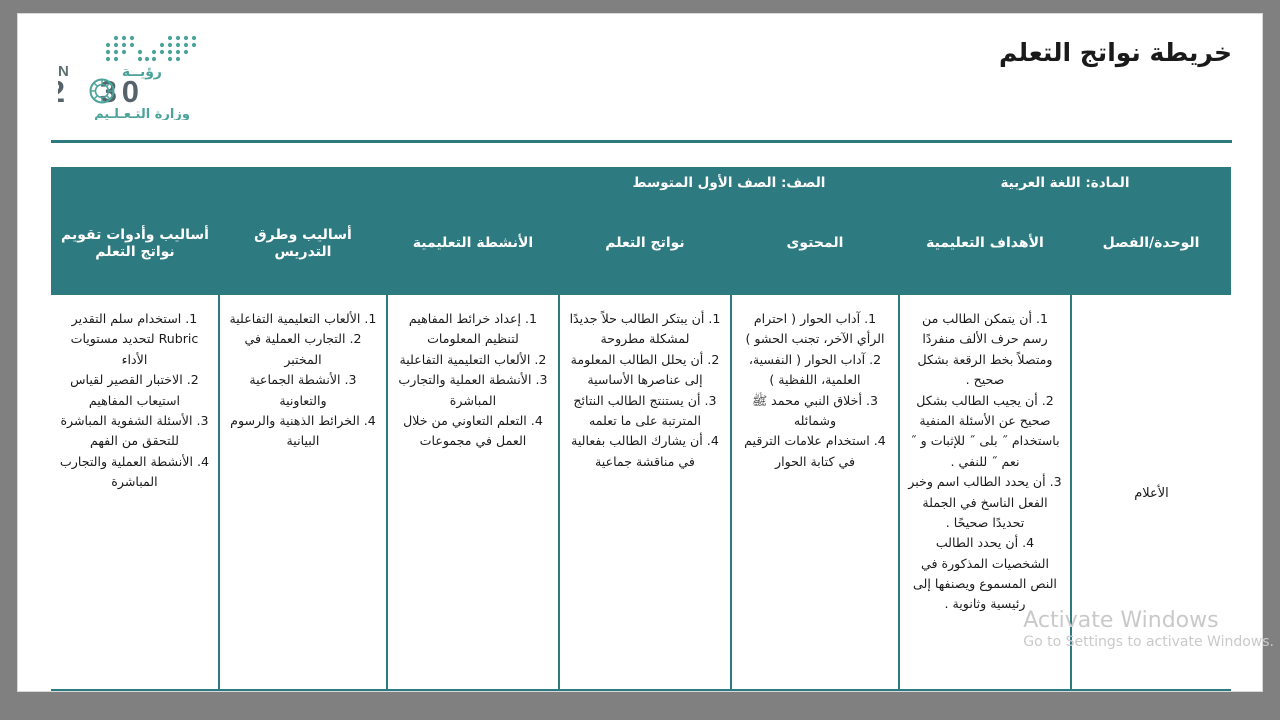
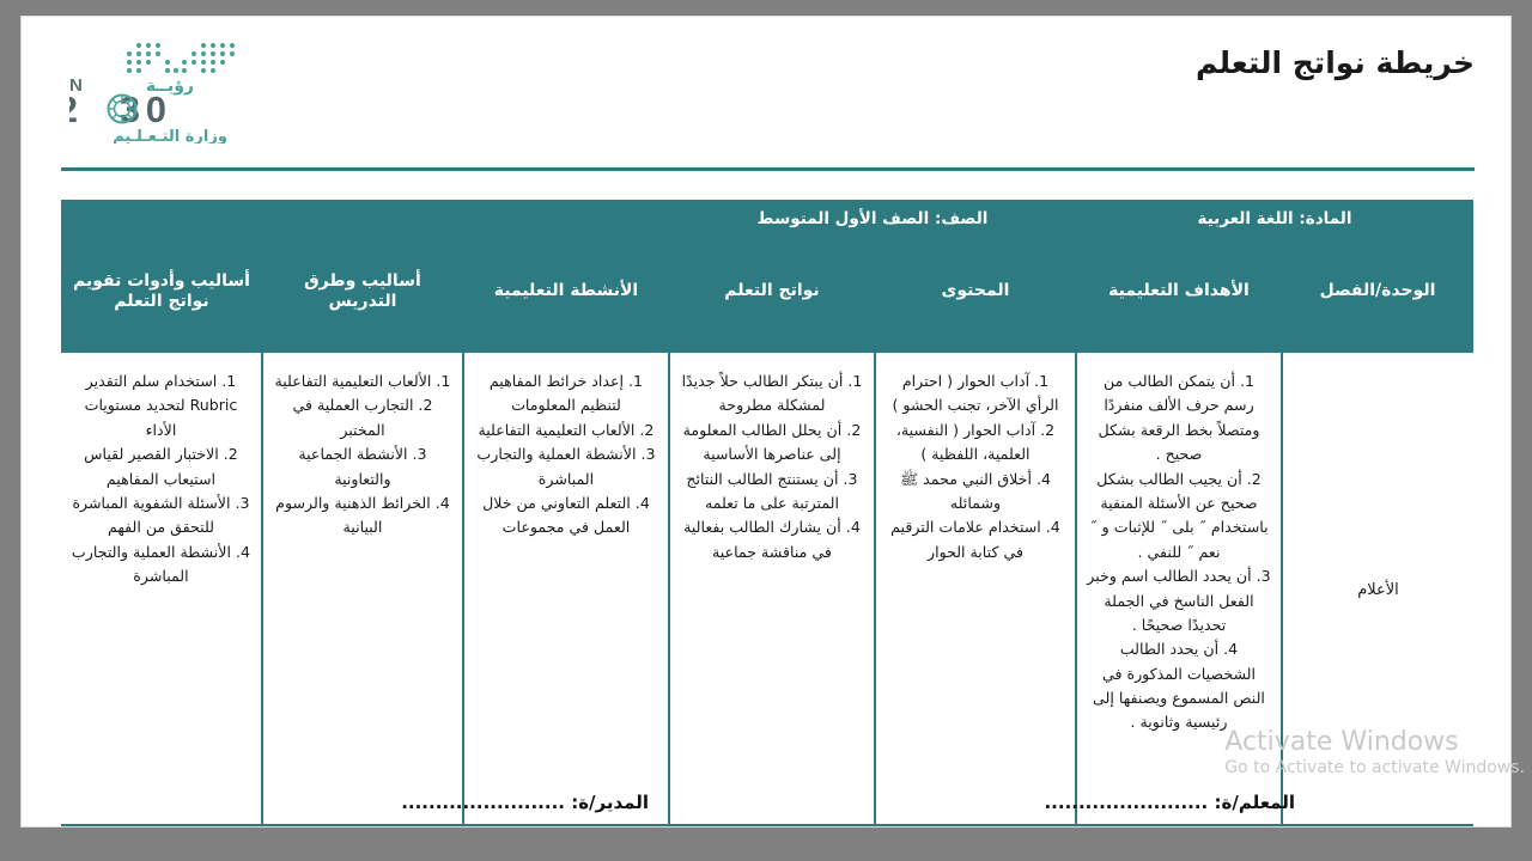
  رؤيــة
  0
  وزارة التـعـلـيم
  خريطة نواتج التعلم
  المادة: اللغة العربية	الصف: الصف الأول المتوسط
  الوحدة/الفصل	الأهداف التعليمية	المحتوى	نواتج التعلم	الأنشطة التعليمية	أساليب وطرق التدريس	أساليب وأدوات تقويم نواتج التعلم
- الأعلام	1. أن يتمكن الطالب من رسم حرف الألف منفردًا ومتصلاً بخط الرقعة بشكل صحيح .2. أن يجيب الطالب بشكل صحيح عن الأسئلة المنفية باستخدام ˝ بلى ˝ للإثبات و ˝ نعم ˝ للنفي .3. أن يحدد الطالب اسم وخبر الفعل الناسخ في الجملة تحديدًا صحيحًا .4. أن يحدد الطالب الشخصيات المذكورة في النص المسموع ويصنفها إلى رئيسية وثانوية .	1. آداب الحوار ( احترام الرأي الآخر، تجنب الحشو )2. آداب الحوار ( النفسية، العلمية، اللفظية )3. أخلاق النبي محمد ﷺ وشمائله4. استخدام علامات الترقيم في كتابة الحوار	1. أن يبتكر الطالب حلاً جديدًا لمشكلة مطروحة2. أن يحلل الطالب المعلومة إلى عناصرها الأساسية3. أن يستنتج الطالب النتائج المترتبة على ما تعلمه4. أن يشارك الطالب بفعالية في مناقشة جماعية	1. إعداد خرائط المفاهيم لتنظيم المعلومات2. الألعاب التعليمية التفاعلية3. الأنشطة العملية والتجارب المباشرة4. التعلم التعاوني من خلال العمل في مجموعات	1. الألعاب التعليمية التفاعلية2. التجارب العملية في المختبر3. الأنشطة الجماعية والتعاونية4. الخرائط الذهنية والرسوم البيانية	1. استخدام سلم التقدير Rubric لتحديد مستويات الأداء2. الاختبار القصير لقياس استيعاب المفاهيم3. الأسئلة الشفوية المباشرة للتحقق من الفهم4. الأنشطة العملية والتجارب المباشرة
+ الأعلام	1. أن يتمكن الطالب من رسم حرف الألف منفردًا ومتصلاً بخط الرقعة بشكل صحيح .2. أن يجيب الطالب بشكل صحيح عن الأسئلة المنفية باستخدام ˝ بلى ˝ للإثبات و ˝ نعم ˝ للنفي .3. أن يحدد الطالب اسم وخبر الفعل الناسخ في الجملة تحديدًا صحيحًا .4. أن يحدد الطالب الشخصيات المذكورة في النص المسموع ويصنفها إلى رئيسية وثانوية .	1. آداب الحوار ( احترام الرأي الآخر، تجنب الحشو )2. آداب الحوار ( النفسية، العلمية، اللفظية )4. أخلاق النبي محمد ﷺ وشمائله4. استخدام علامات الترقيم في كتابة الحوار	1. أن يبتكر الطالب حلاً جديدًا لمشكلة مطروحة2. أن يحلل الطالب المعلومة إلى عناصرها الأساسية3. أن يستنتج الطالب النتائج المترتبة على ما تعلمه4. أن يشارك الطالب بفعالية في مناقشة جماعية	1. إعداد خرائط المفاهيم لتنظيم المعلومات2. الألعاب التعليمية التفاعلية3. الأنشطة العملية والتجارب المباشرة4. التعلم التعاوني من خلال العمل في مجموعات	1. الألعاب التعليمية التفاعلية2. التجارب العملية في المختبر3. الأنشطة الجماعية والتعاونية4. الخرائط الذهنية والرسوم البيانية	1. استخدام سلم التقدير Rubric لتحديد مستويات الأداء2. الاختبار القصير لقياس استيعاب المفاهيم3. الأسئلة الشفوية المباشرة للتحقق من الفهم4. الأنشطة العملية والتجارب المباشرة
+ المعلم/ة: ........................
+ المدير/ة: ........................
  Activate Windows
- Go to Settings to activate Windows.
+ Go to Activate to activate Windows.
